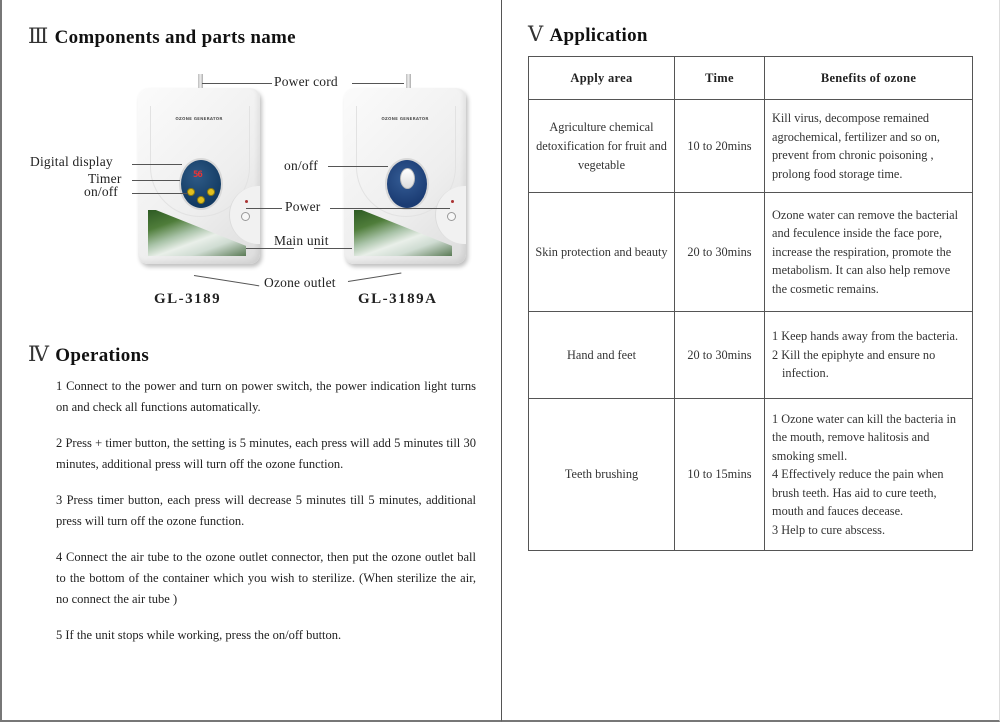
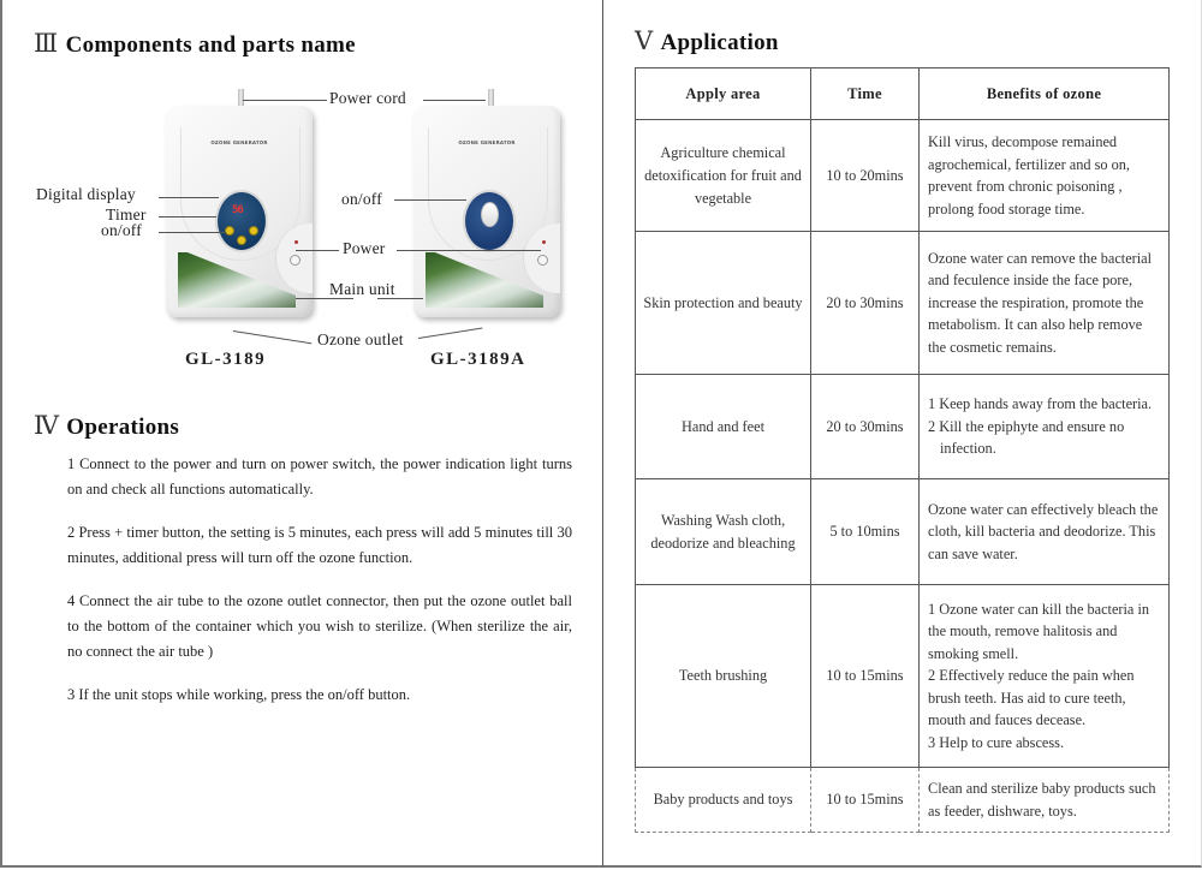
  Ⅲ Components and parts name
  56
  Power cord
  Digital display
  Timer
  on/off
  on/off
  Power
  Main unit
  Ozone outlet
  GL-3189
  GL-3189A
  Ⅳ Operations
  1 Connect to the power and turn on power switch, the power indication light turns on and check all functions automatically.
  2 Press + timer button, the setting is 5 minutes, each press will add 5 minutes till 30 minutes, additional press will turn off the ozone function.
- 3 Press timer button, each press will decrease 5 minutes till 5 minutes, additional press will turn off the ozone function.
  4 Connect the air tube to the ozone outlet connector, then put the ozone outlet ball to the bottom of the container which you wish to sterilize. (When sterilize the air, no connect the air tube )
- 5 If the unit stops while working, press the on/off button.
+ 3 If the unit stops while working, press the on/off button.
  Ⅴ Application
  Apply area	Time	Benefits of ozone
  Agriculture chemical detoxification for fruit and vegetable	10 to 20mins	Kill virus, decompose remained agrochemical, fertilizer and so on, prevent from chronic poisoning , prolong food storage time.
  Skin protection and beauty	20 to 30mins	Ozone water can remove the bacterial and feculence inside the face pore, increase the respiration, promote the metabolism. It can also help remove the cosmetic remains.
  Hand and feet	20 to 30mins	1 Keep hands away from the bacteria. 2 Kill the epiphyte and ensure no infection.
+ Washing Wash cloth, deodorize and bleaching	5 to 10mins	Ozone water can effectively bleach the cloth, kill bacteria and deodorize. This can save water.
- Teeth brushing	10 to 15mins	1 Ozone water can kill the bacteria in the mouth, remove halitosis and smoking smell. 4 Effectively reduce the pain when brush teeth. Has aid to cure teeth, mouth and fauces decease. 3 Help to cure abscess.
+ Teeth brushing	10 to 15mins	1 Ozone water can kill the bacteria in the mouth, remove halitosis and smoking smell. 2 Effectively reduce the pain when brush teeth. Has aid to cure teeth, mouth and fauces decease. 3 Help to cure abscess.
+ Baby products and toys	10 to 15mins	Clean and sterilize baby products such as feeder, dishware, toys.
